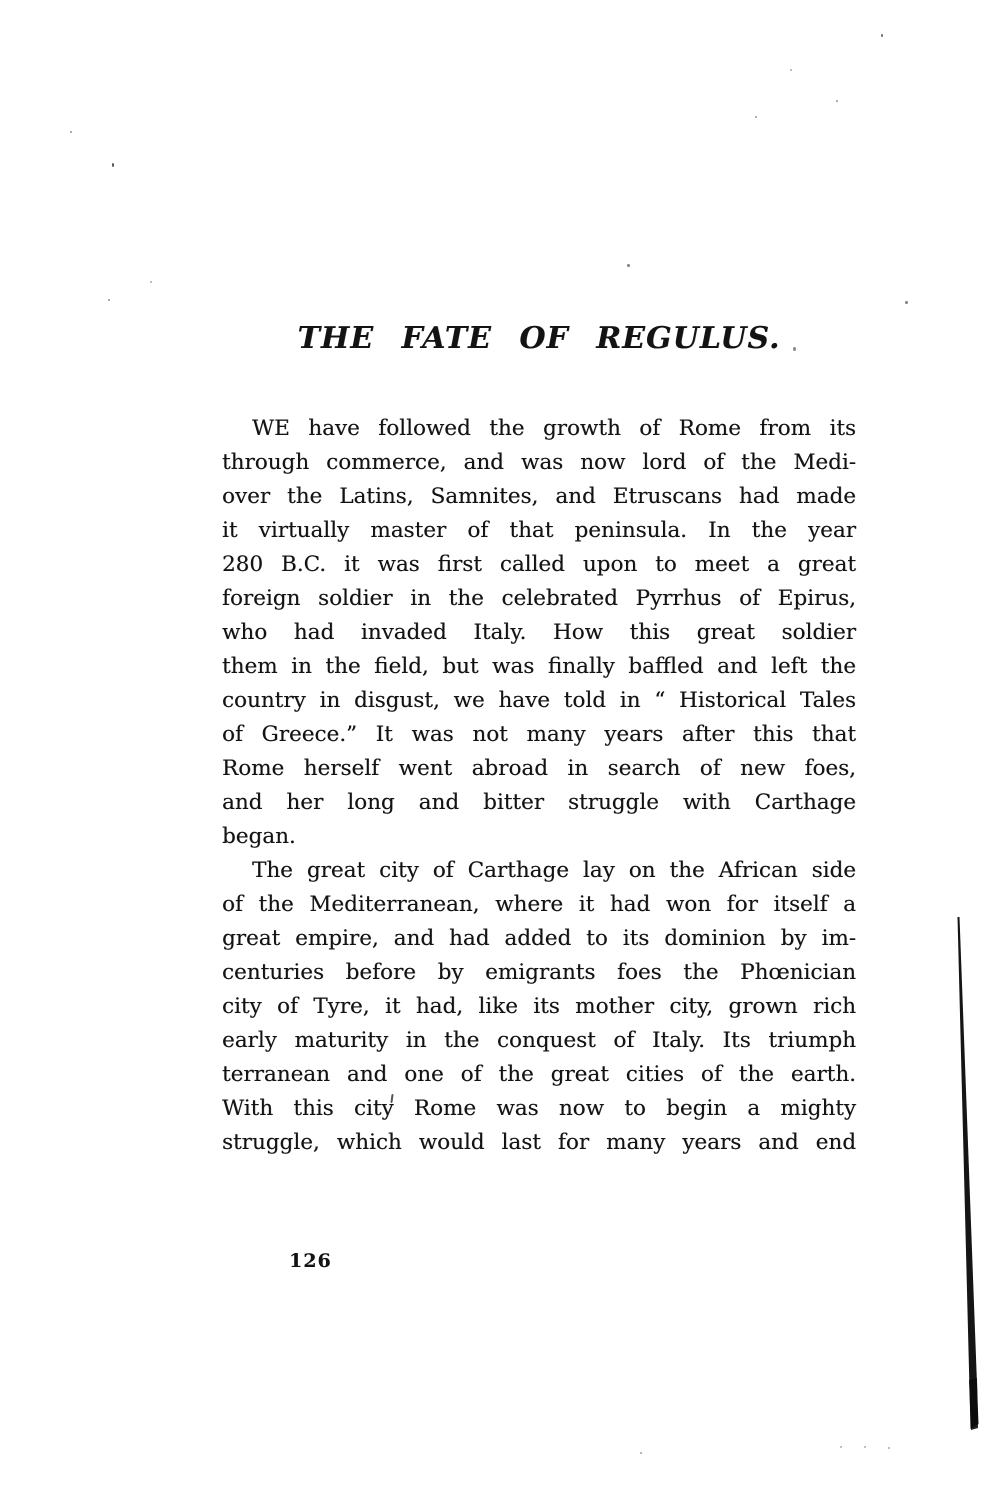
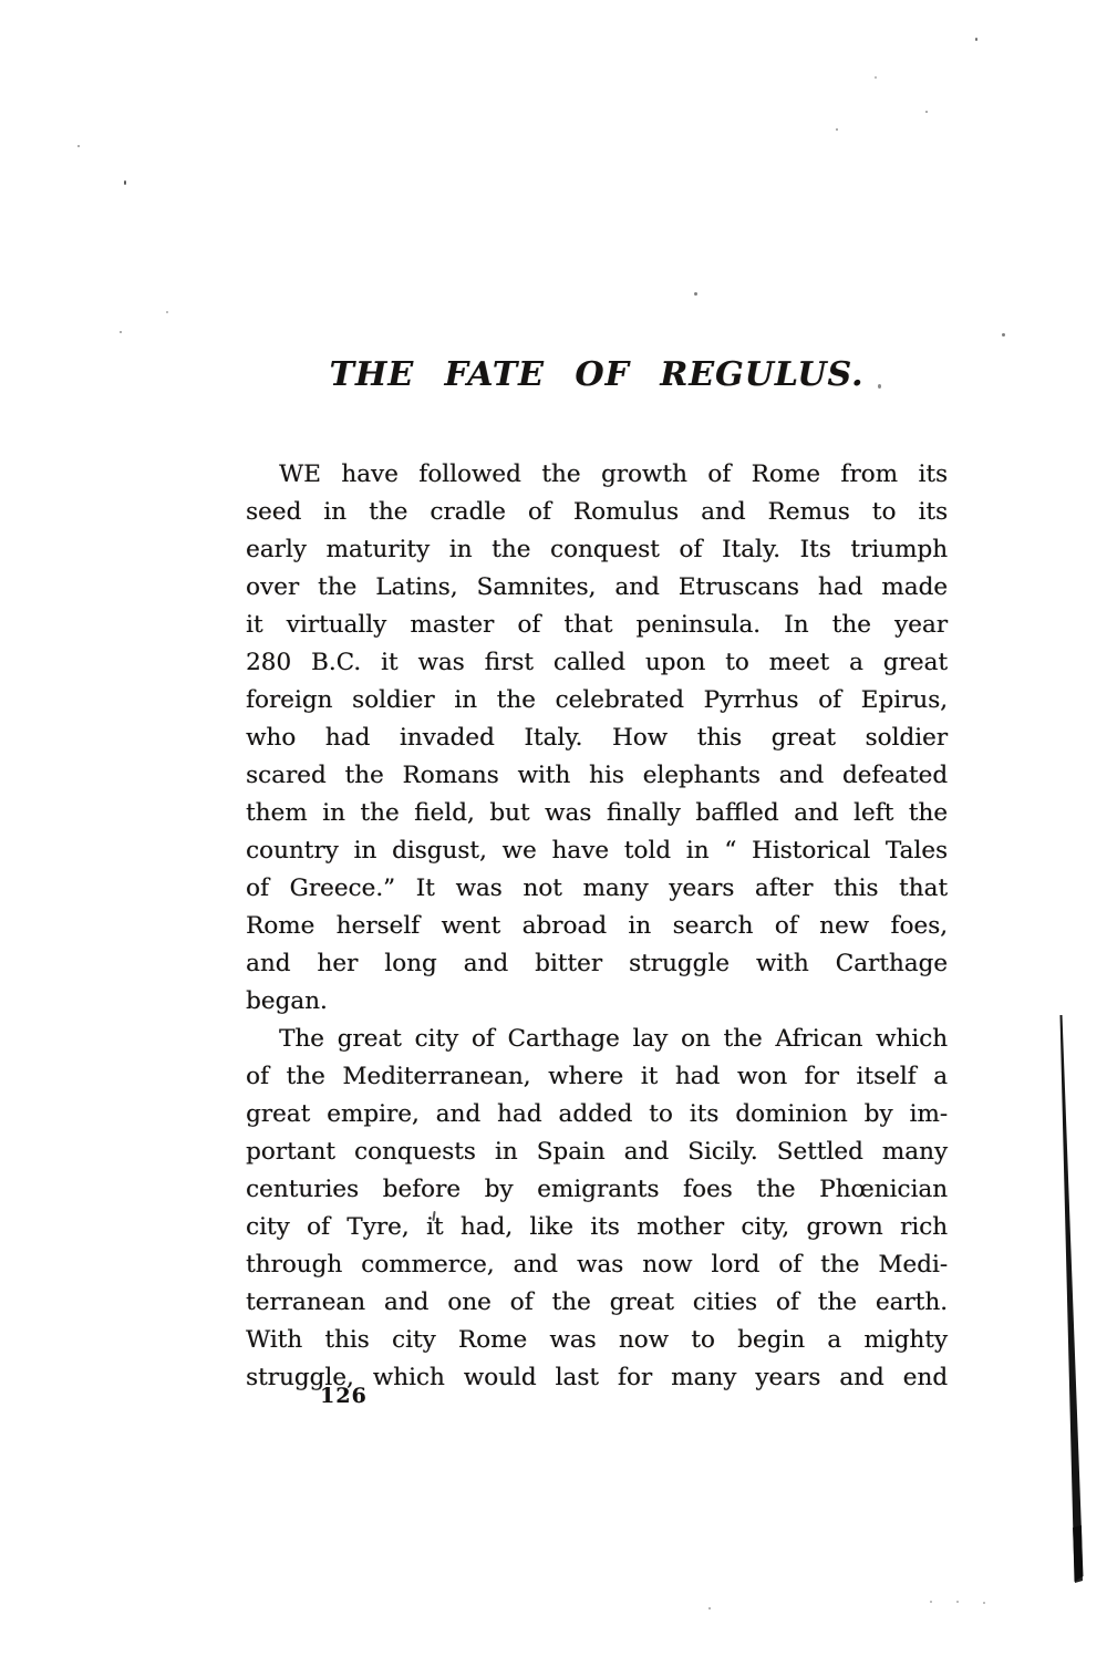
  THE FATE OF REGULUS.
  WE have followed the growth of Rome from its
+ seed in the cradle of Romulus and Remus to its
- through commerce, and was now lord of the Medi-
+ early maturity in the conquest of Italy. Its triumph
  over the Latins, Samnites, and Etruscans had made
  it virtually master of that peninsula. In the year
  280 B.C. it was first called upon to meet a great
  foreign soldier in the celebrated Pyrrhus of Epirus,
  who had invaded Italy. How this great soldier
+ scared the Romans with his elephants and defeated
  them in the field, but was finally baffled and left the
  country in disgust, we have told in “ Historical Tales
  of Greece.” It was not many years after this that
  Rome herself went abroad in search of new foes,
  and her long and bitter struggle with Carthage
  began.
- The great city of Carthage lay on the African side
+ The great city of Carthage lay on the African which
  of the Mediterranean, where it had won for itself a
  great empire, and had added to its dominion by im-
+ portant conquests in Spain and Sicily. Settled many
  centuries before by emigrants foes the Phœnician
  city of Tyre, it had, like its mother city, grown rich
- early maturity in the conquest of Italy. Its triumph
+ through commerce, and was now lord of the Medi-
  terranean and one of the great cities of the earth.
  With this city Rome was now to begin a mighty
  struggle, which would last for many years and end
  126
